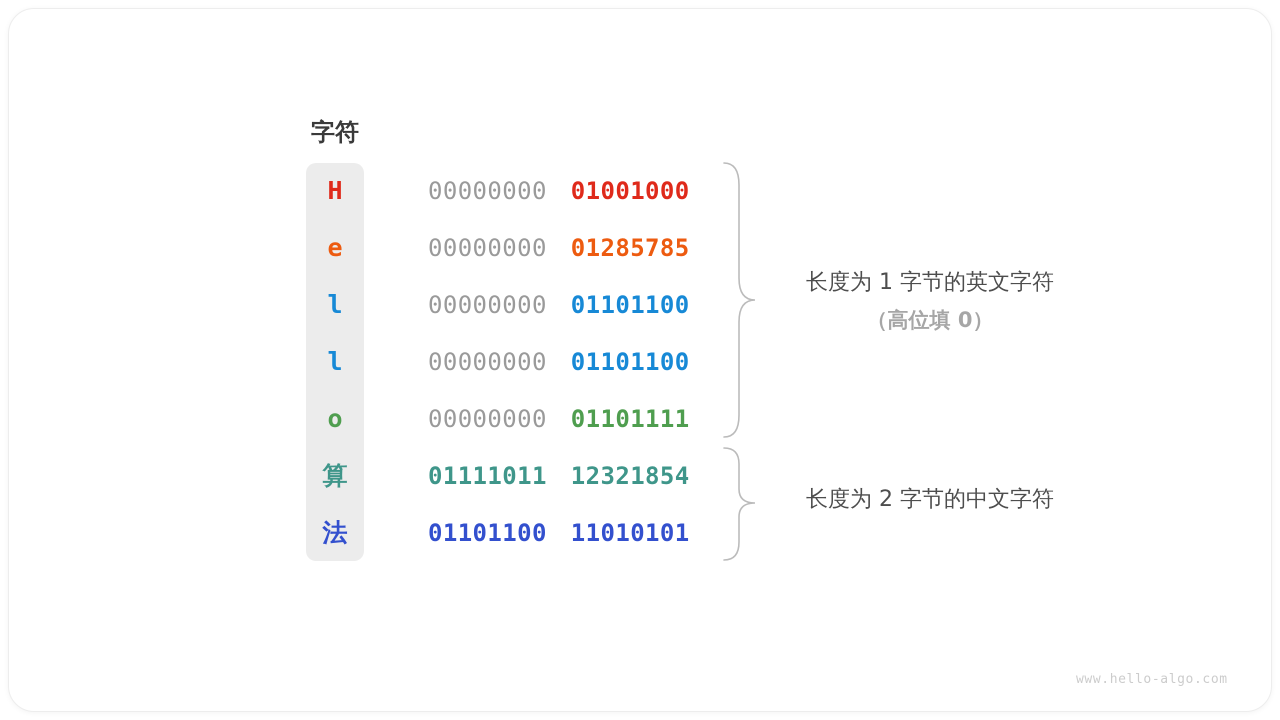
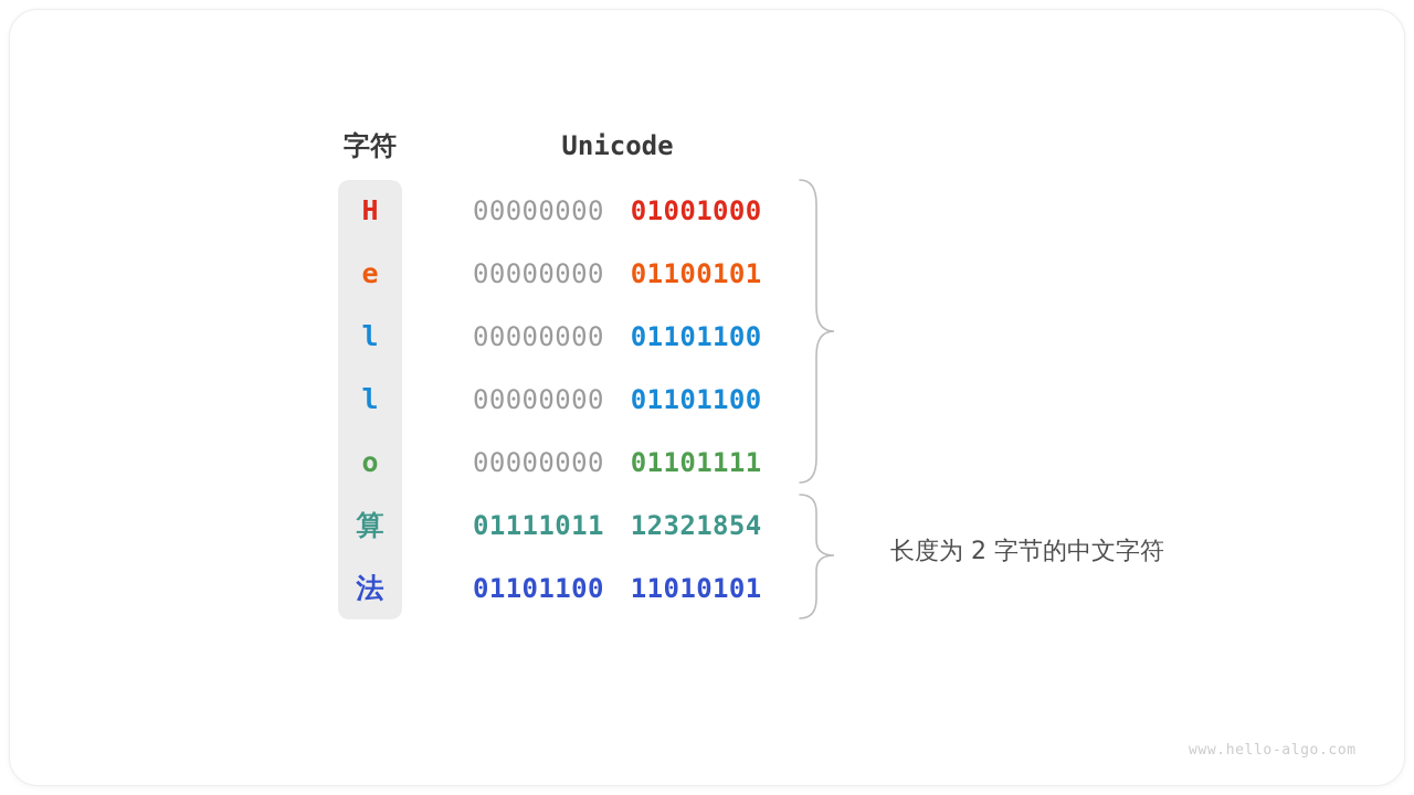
  字符
+ Unicode
  H
  00000000
  01001000
  e
  00000000
- 01285785
+ 01100101
  l
  00000000
  01101100
  l
  00000000
  01101100
  o
  00000000
  01101111
  算
  01111011
  12321854
  法
  01101100
  11010101
- 长度为 1 字节的英文字符
- （高位填 0）
  长度为 2 字节的中文字符
  www.hello-algo.com
